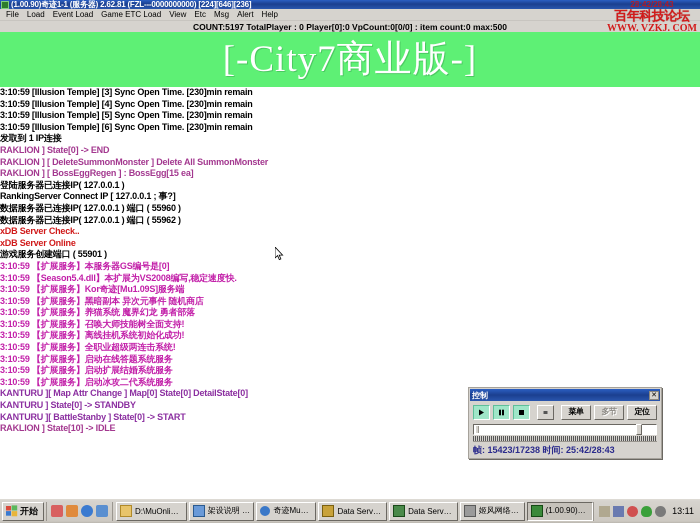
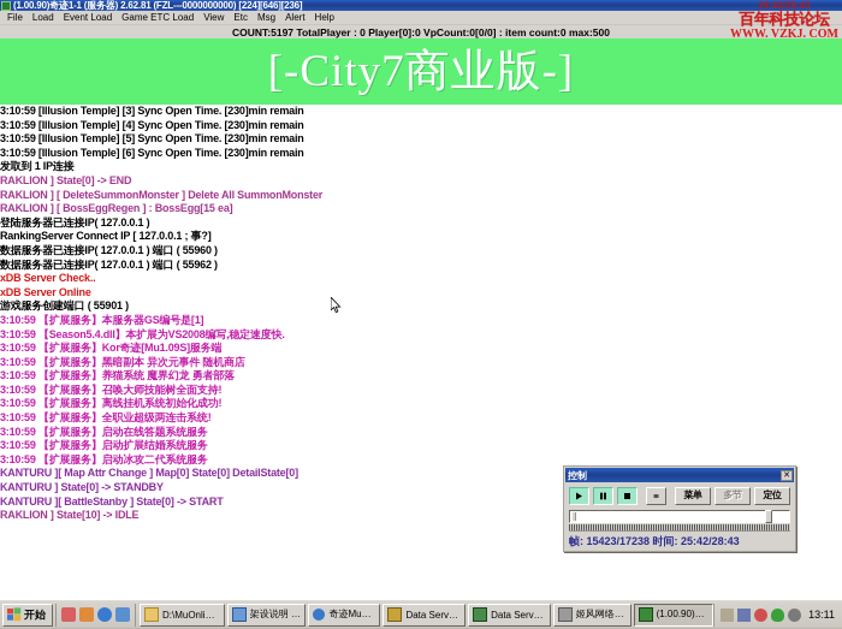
  (1.00.90)奇迹1-1 (服务器) 2.62.81 (FZL---0000000000) [224][646][236]
  File
  Load
  Event Load
  Game ETC Load
  View
  Etc
  Msg
  Alert
  Help
  COUNT:5197 TotalPlayer : 0 Player[0]:0 VpCount:0[0/0] : item count:0 max:500
  28:42/28:43
  百年科技论坛
  WWW. VZKJ. COM
  [-City7商业版-]
  3:10:59 [Illusion Temple] [3] Sync Open Time. [230]min remain
  3:10:59 [Illusion Temple] [4] Sync Open Time. [230]min remain
  3:10:59 [Illusion Temple] [5] Sync Open Time. [230]min remain
  3:10:59 [Illusion Temple] [6] Sync Open Time. [230]min remain
  发取到 1 IP连接
  RAKLION ] State[0] -> END
  RAKLION ] [ DeleteSummonMonster ] Delete All SummonMonster
  RAKLION ] [ BossEggRegen ] : BossEgg[15 ea]
  登陆服务器已连接IP( 127.0.0.1 )
  RankingServer Connect IP [ 127.0.0.1 ; 事?]
  数据服务器已连接IP( 127.0.0.1 ) 端口 ( 55960 )
  数据服务器已连接IP( 127.0.0.1 ) 端口 ( 55962 )
  xDB Server Check..
  xDB Server Online
  游戏服务创建端口 ( 55901 )
- 3:10:59 【扩展服务】本服务器GS编号是[0]
+ 3:10:59 【扩展服务】本服务器GS编号是[1]
  3:10:59 【Season5.4.dll】本扩展为VS2008编写,稳定速度快.
  3:10:59 【扩展服务】Kor奇迹[Mu1.09S]服务端
  3:10:59 【扩展服务】黑暗副本 异次元事件 随机商店
  3:10:59 【扩展服务】养猫系统 魔界幻龙 勇者部落
  3:10:59 【扩展服务】召唤大师技能树全面支持!
  3:10:59 【扩展服务】离线挂机系统初始化成功!
  3:10:59 【扩展服务】全职业超级两连击系统!
  3:10:59 【扩展服务】启动在线答题系统服务
  3:10:59 【扩展服务】启动扩展结婚系统服务
  3:10:59 【扩展服务】启动冰攻二代系统服务
  KANTURU ][ Map Attr Change ] Map[0] State[0] DetailState[0]
  KANTURU ] State[0] -> STANDBY
  KANTURU ][ BattleStanby ] State[0] -> START
  RAKLION ] State[10] -> IDLE
  控制
  菜单
  多节
  定位
  帧: 15423/17238 时间: 25:42/28:43
  开始
  D:\MuOnline.
  架设说明 - ..
  奇迹Mu数..
  Data Server..
  Data Server..
  姬风网络Q..
  (1.00.90)奇..
  13:11
